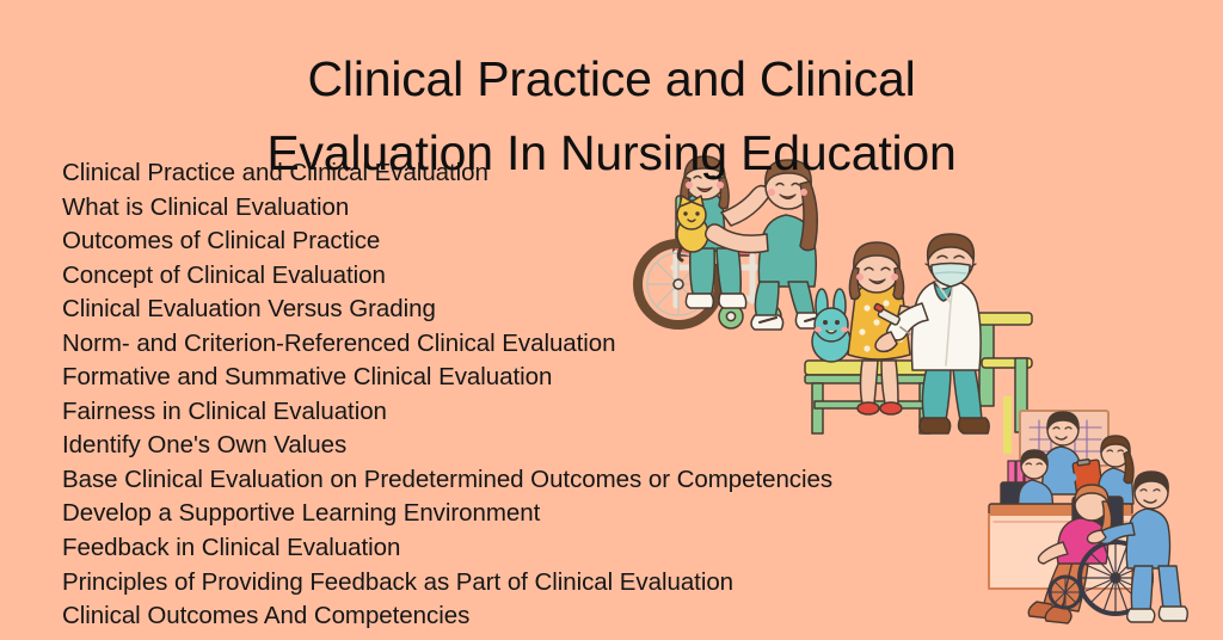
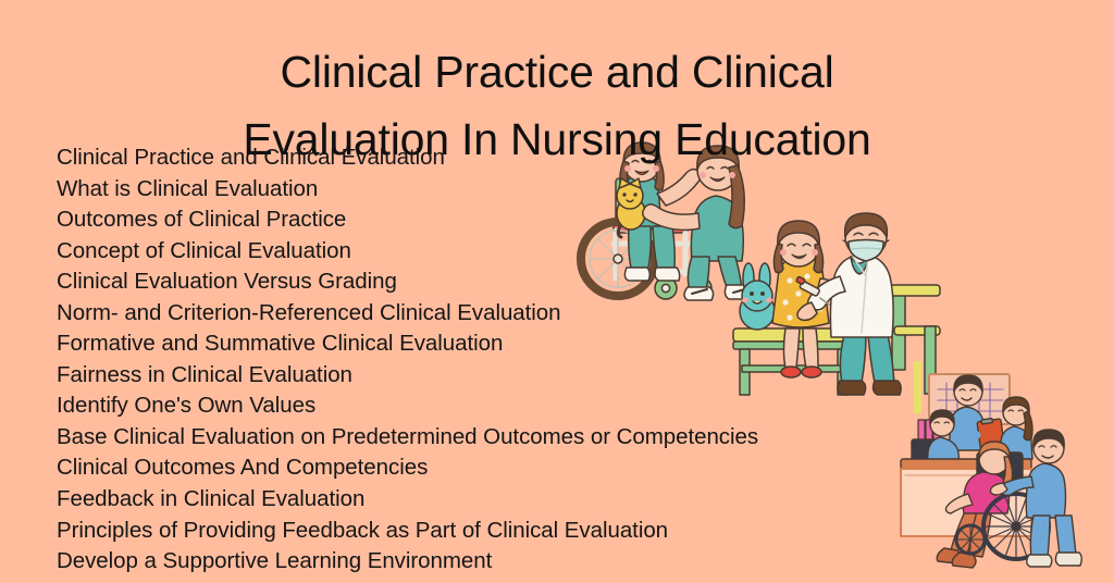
  Clinical Practice and Clinical
  Evaluation In Nursing Education
  Clinical Practice and Clinical Evaluation
  What is Clinical Evaluation
  Outcomes of Clinical Practice
  Concept of Clinical Evaluation
  Clinical Evaluation Versus Grading
  Norm- and Criterion-Referenced Clinical Evaluation
  Formative and Summative Clinical Evaluation
  Fairness in Clinical Evaluation
  Identify One's Own Values
  Base Clinical Evaluation on Predetermined Outcomes or Competencies
- Develop a Supportive Learning Environment
+ Clinical Outcomes And Competencies
  Feedback in Clinical Evaluation
  Principles of Providing Feedback as Part of Clinical Evaluation
- Clinical Outcomes And Competencies
+ Develop a Supportive Learning Environment
